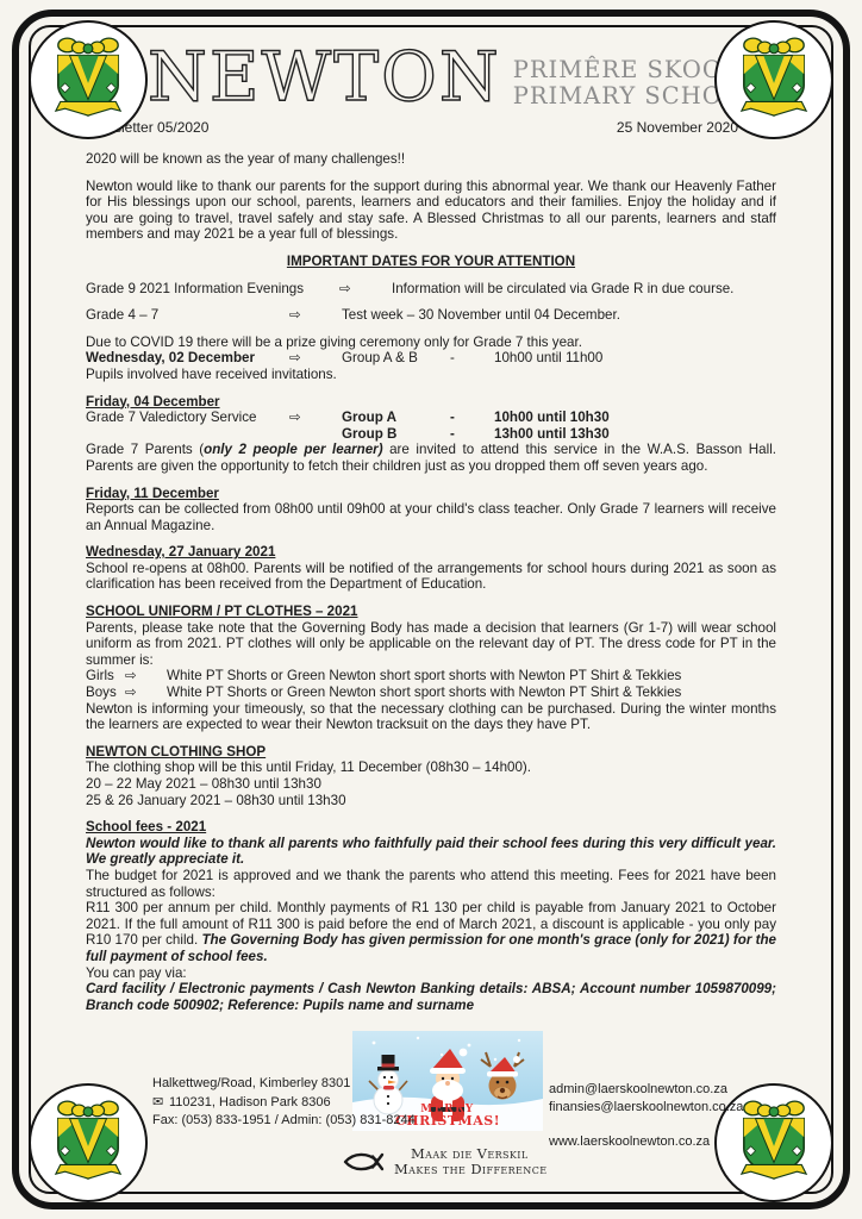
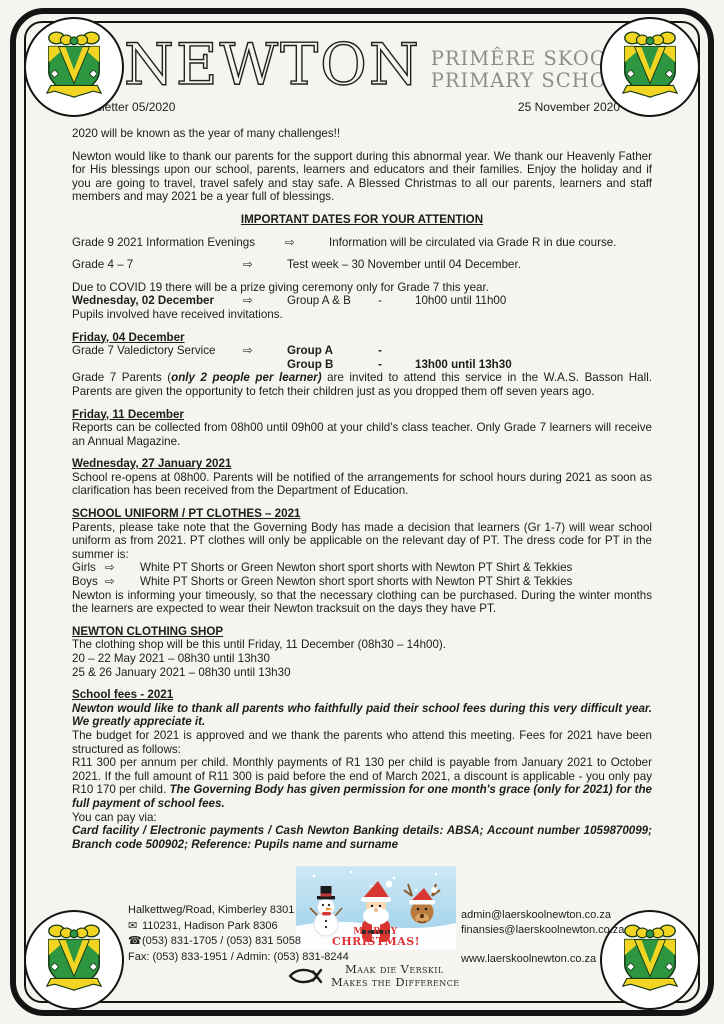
  NEWTON
  PRIMÊRE SKOO
  PRIMARY SCHO
  etter 05/2020
  25 November 2020
  2020 will be known as the year of many challenges!!
  Newton would like to thank our parents for the support during this abnormal year. We thank our Heavenly Father for His blessings upon our school, parents, learners and educators and their families. Enjoy the holiday and if you are going to travel, travel safely and stay safe. A Blessed Christmas to all our parents, learners and staff members and may 2021 be a year full of blessings.
  IMPORTANT DATES FOR YOUR ATTENTION
  Grade 9 2021 Information Evenings
  ⇨
  Information will be circulated via Grade R in due course.
  Grade 4 – 7
  ⇨
  Test week – 30 November until 04 December.
  Due to COVID 19 there will be a prize giving ceremony only for Grade 7 this year.
  Wednesday, 02 December
  ⇨
  Group A & B
  -
  10h00 until 11h00
  Pupils involved have received invitations.
  Friday, 04 December
  Grade 7 Valedictory Service
  ⇨
  Group A
  -
- 10h00 until 10h30
  Group B
  -
  13h00 until 13h30
  Grade 7 Parents (only 2 people per learner) are invited to attend this service in the W.A.S. Basson Hall. Parents are given the opportunity to fetch their children just as you dropped them off seven years ago.
  Friday, 11 December
  Reports can be collected from 08h00 until 09h00 at your child's class teacher. Only Grade 7 learners will receive an Annual Magazine.
  Wednesday, 27 January 2021
  School re-opens at 08h00. Parents will be notified of the arrangements for school hours during 2021 as soon as clarification has been received from the Department of Education.
  SCHOOL UNIFORM / PT CLOTHES – 2021
  Parents, please take note that the Governing Body has made a decision that learners (Gr 1-7) will wear school uniform as from 2021. PT clothes will only be applicable on the relevant day of PT. The dress code for PT in the summer is:
  Girls
  ⇨
  White PT Shorts or Green Newton short sport shorts with Newton PT Shirt & Tekkies
  Boys
  ⇨
  White PT Shorts or Green Newton short sport shorts with Newton PT Shirt & Tekkies
  Newton is informing your timeously, so that the necessary clothing can be purchased. During the winter months the learners are expected to wear their Newton tracksuit on the days they have PT.
  NEWTON CLOTHING SHOP
  The clothing shop will be this until Friday, 11 December (08h30 – 14h00).
  20 – 22 May 2021 – 08h30 until 13h30
  25 & 26 January 2021 – 08h30 until 13h30
  School fees - 2021
  Newton would like to thank all parents who faithfully paid their school fees during this very difficult year. We greatly appreciate it.
  The budget for 2021 is approved and we thank the parents who attend this meeting. Fees for 2021 have been structured as follows:
  R11 300 per annum per child. Monthly payments of R1 130 per child is payable from January 2021 to October 2021. If the full amount of R11 300 is paid before the end of March 2021, a discount is applicable - you only pay R10 170 per child. The Governing Body has given permission for one month's grace (only for 2021) for the full payment of school fees.
  You can pay via:
  Card facility / Electronic payments / Cash Newton Banking details: ABSA; Account number 1059870099; Branch code 500902; Reference: Pupils name and surname
  MERRY
  CHRISTMAS!
  Halkettweg/Road, Kimberley 8301
  ✉ 110231, Hadison Park 8306
+ ☎(053) 831-1705 / (053) 831 5058
  Fax: (053) 833-1951 / Admin: (053) 831-8244
  admin@laerskoolnewton.co.za
  finansies@laerskoolnewton.co.za
  www.laerskoolnewton.co.za
  Maak die Verskil
  Makes the Difference
